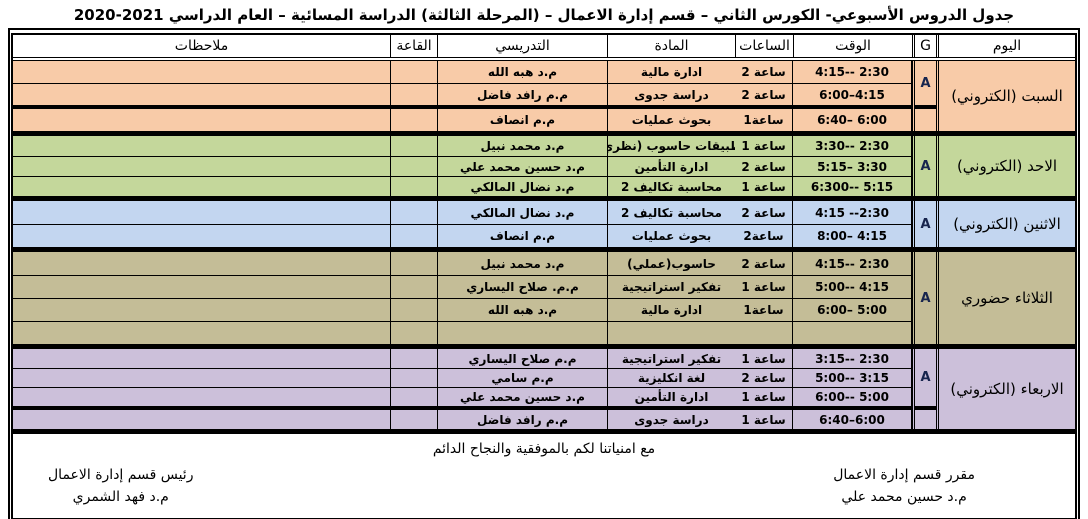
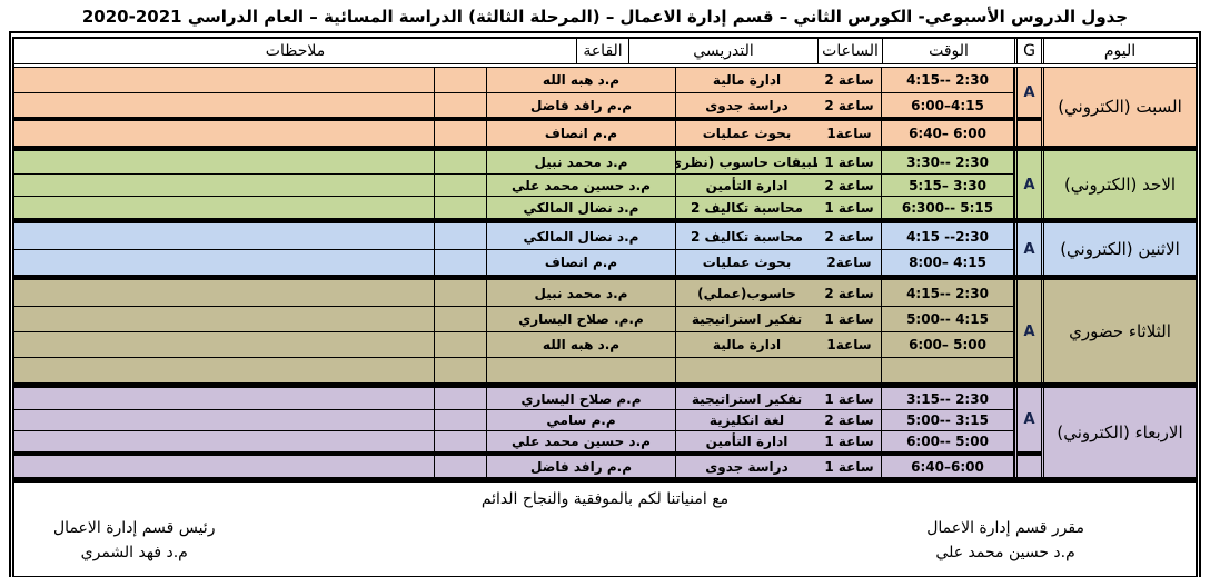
  جدول الدروس الأسبوعي- الكورس الثاني – قسم إدارة الاعمال – (المرحلة الثالثة) الدراسة المسائية – العام الدراسي 2021-2020
  اليوم
  G
  الوقت
  الساعات
- المادة
  التدريسي
  القاعة
  ملاحظات
  السبت (الكتروني)
  A
  4:15-- 2:30
  2 ساعة
  ادارة مالية
  م.د هبه الله
  6:00–4:15
  2 ساعة
  دراسة جدوى
  م.م رافد فاضل
  6:40– 6:00
  1ساعة
  بحوث عمليات
  م.م انصاف
  الاحد (الكتروني)
  A
  3:30-- 2:30
  1 ساعة
  بيقات حاسوب (نظري
  م.د محمد نبيل
  5:15– 3:30
  2 ساعة
  ادارة التأمين
  م.د حسين محمد علي
  6:300-- 5:15
  1 ساعة
  محاسبة تكاليف 2
  م.د نضال المالكي
  الاثنين (الكتروني)
  A
  4:15 --2:30
  2 ساعة
  محاسبة تكاليف 2
  م.د نضال المالكي
  8:00– 4:15
  2ساعة
  بحوث عمليات
  م.م انصاف
  الثلاثاء حضوري
  A
  4:15-- 2:30
  2 ساعة
  حاسوب(عملي)
  م.د محمد نبيل
  5:00-- 4:15
  1 ساعة
  تفكير استراتيجية
  م.م. صلاح اليساري
  6:00– 5:00
  1ساعة
  ادارة مالية
  م.د هبه الله
  الاربعاء (الكتروني)
  A
  3:15-- 2:30
  1 ساعة
  تفكير استراتيجية
  م.م صلاح اليساري
  5:00-- 3:15
  2 ساعة
  لغة انكليزية
  م.م سامي
  6:00-- 5:00
  1 ساعة
  ادارة التأمين
  م.د حسين محمد علي
  6:40–6:00
  1 ساعة
  دراسة جدوى
  م.م رافد فاضل
  مع امنياتنا لكم بالموفقية والنجاح الدائم
  مقرر قسم إدارة الاعمال
  م.د حسين محمد علي
  رئيس قسم إدارة الاعمال
  م.د فهد الشمري
